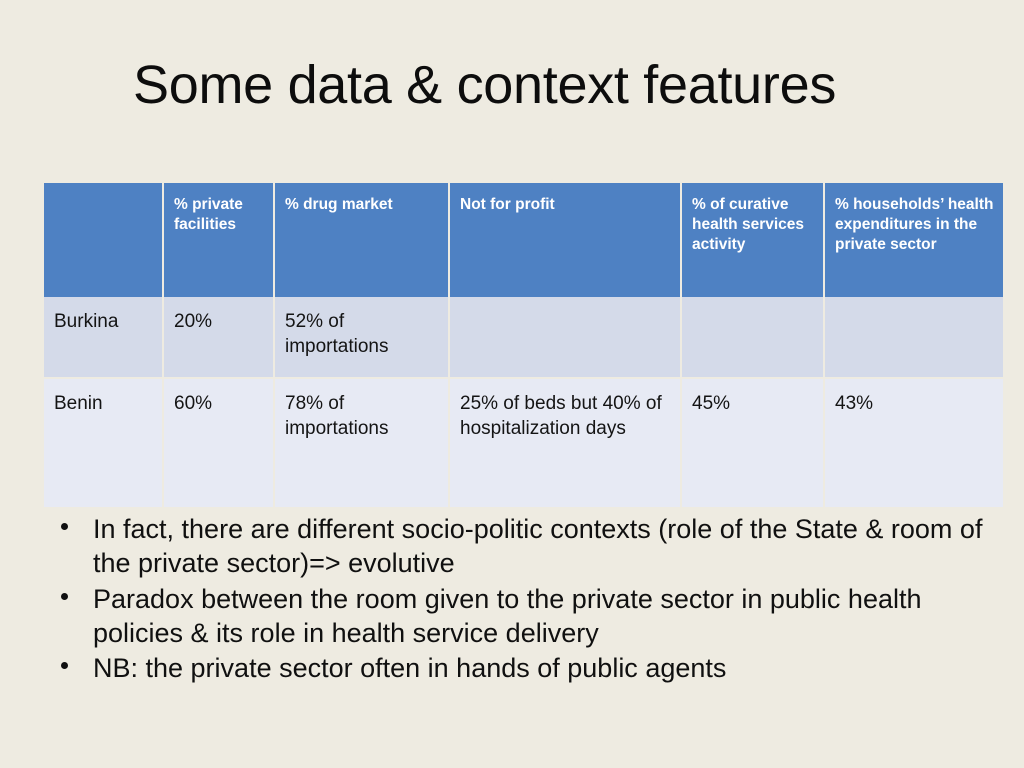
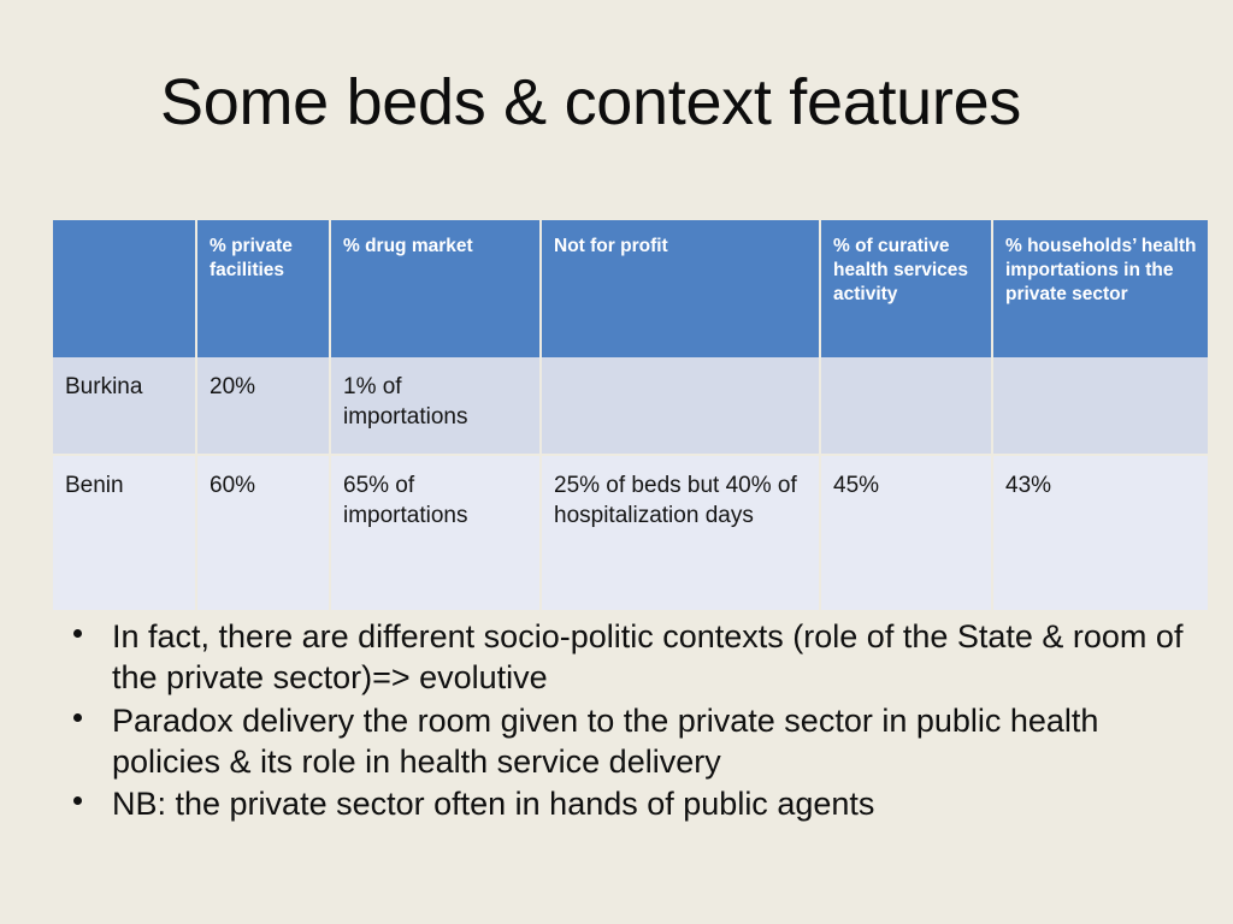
- Some data & context features
+ Some beds & context features
- 	% private facilities	% drug market	Not for profit	% of curative health services activity	% households’ health expenditures in the private sector
+ 	% private facilities	% drug market	Not for profit	% of curative health services activity	% households’ health importations in the private sector
- Burkina	20%	52% of importations
+ Burkina	20%	1% of importations
- Benin	60%	78% of importations	25% of beds but 40% of hospitalization days	45%	43%
+ Benin	60%	65% of importations	25% of beds but 40% of hospitalization days	45%	43%
  In fact, there are different socio-politic contexts (role of the State & room of the private sector)=> evolutive
- Paradox between the room given to the private sector in public health policies & its role in health service delivery
+ Paradox delivery the room given to the private sector in public health policies & its role in health service delivery
  NB: the private sector often in hands of public agents
